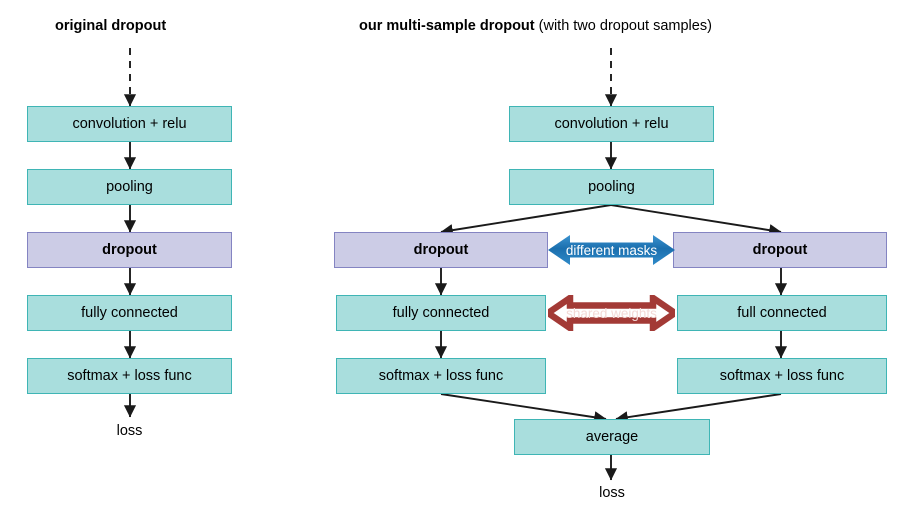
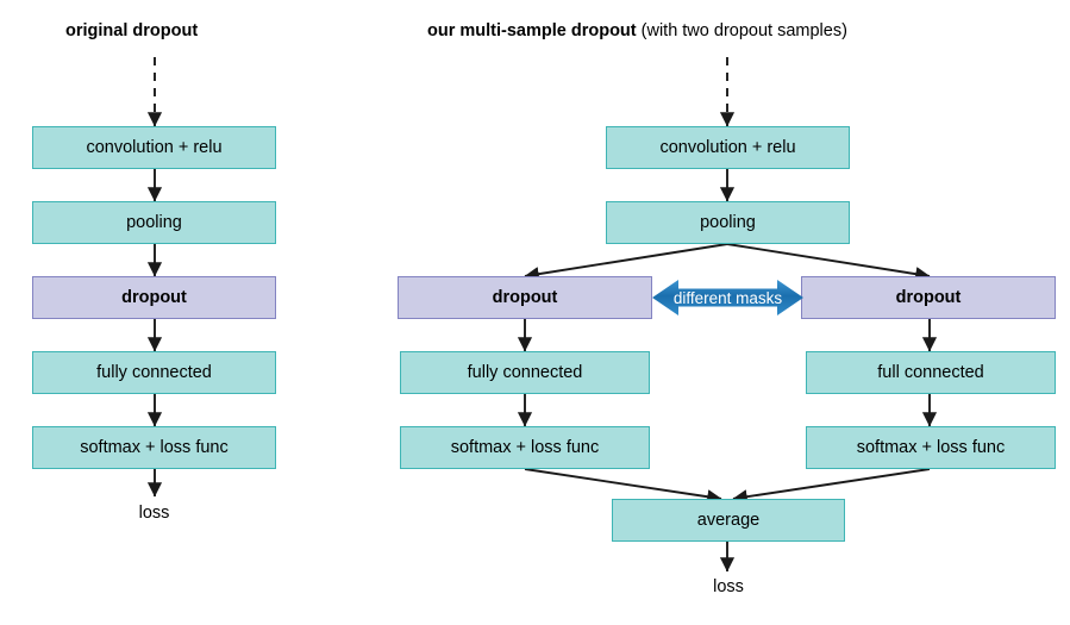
  original dropout
  convolution + relu
  pooling
  dropout
  fully connected
  softmax + loss func
  loss
  our multi-sample dropout (with two dropout samples)
  convolution + relu
  pooling
  dropout
  fully connected
  softmax + loss func
  dropout
  full connected
  softmax + loss func
  average
  loss
  different masks
- shared weights
